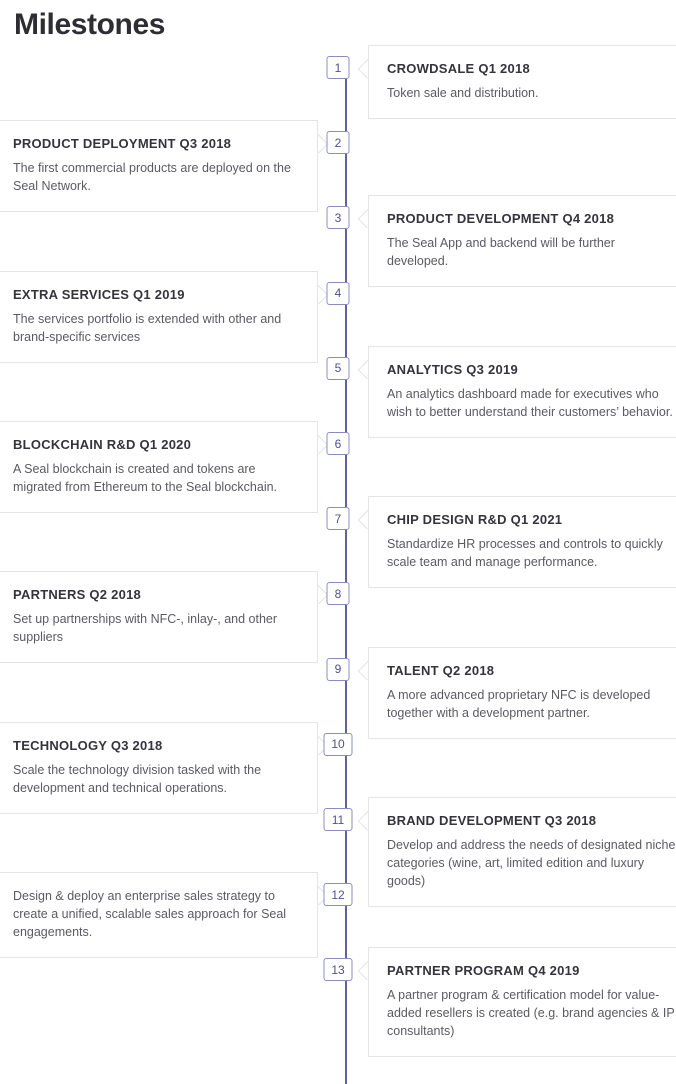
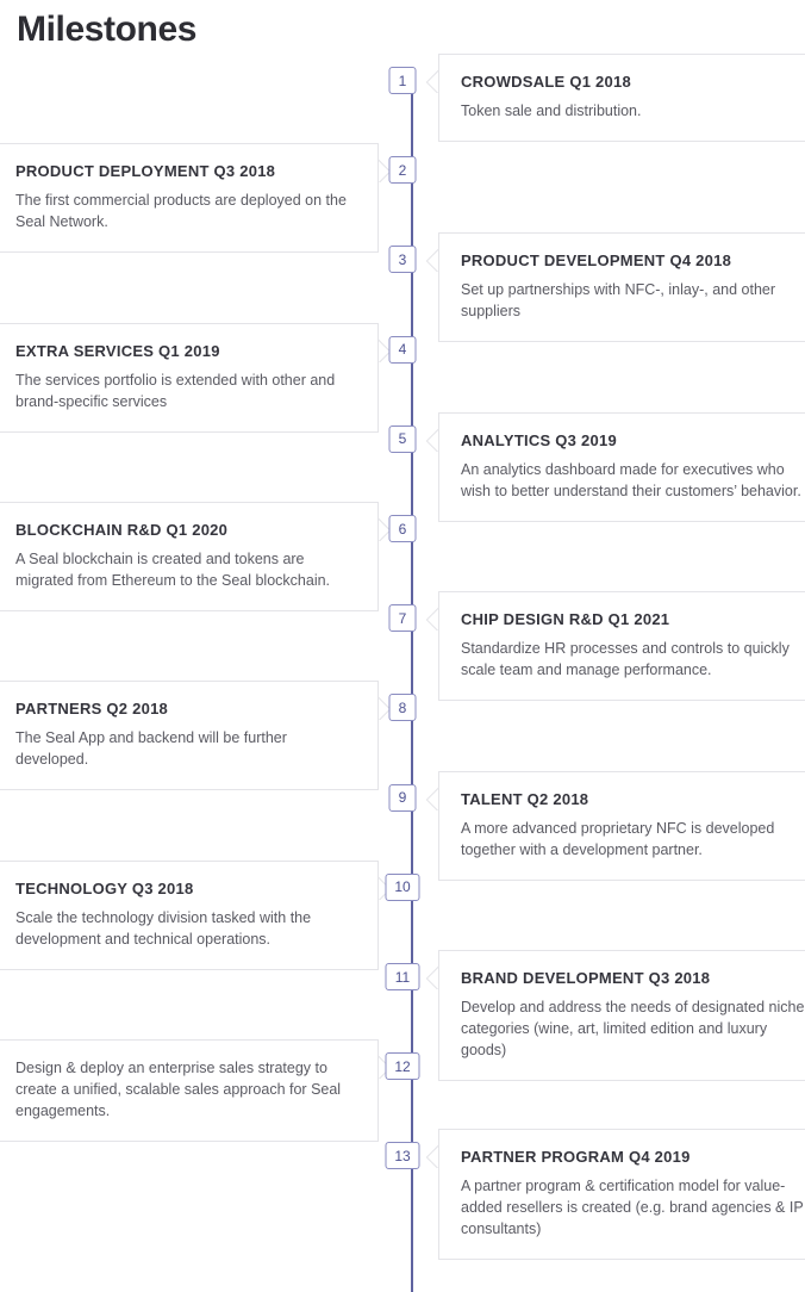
  Milestones
  1
  CROWDSALE Q1 2018
  Token sale and distribution.
  2
  PRODUCT DEPLOYMENT Q3 2018
  The first commercial products are deployed on the Seal Network.
  3
  PRODUCT DEVELOPMENT Q4 2018
- The Seal App and backend will be further developed.
+ Set up partnerships with NFC-, inlay-, and other suppliers
  4
  EXTRA SERVICES Q1 2019
  The services portfolio is extended with other and brand-specific services
  5
  ANALYTICS Q3 2019
  An analytics dashboard made for executives who wish to better understand their customers’ behavior.
  6
  BLOCKCHAIN R&D Q1 2020
  A Seal blockchain is created and tokens are migrated from Ethereum to the Seal blockchain.
  7
  CHIP DESIGN R&D Q1 2021
  Standardize HR processes and controls to quickly scale team and manage performance.
  8
  PARTNERS Q2 2018
- Set up partnerships with NFC-, inlay-, and other suppliers
+ The Seal App and backend will be further developed.
  9
  TALENT Q2 2018
  A more advanced proprietary NFC is developed together with a development partner.
  10
  TECHNOLOGY Q3 2018
  Scale the technology division tasked with the development and technical operations.
  11
  BRAND DEVELOPMENT Q3 2018
  Develop and address the needs of designated niche categories (wine, art, limited edition and luxury goods)
  12
  Design & deploy an enterprise sales strategy to create a unified, scalable sales approach for Seal engagements.
  13
  PARTNER PROGRAM Q4 2019
  A partner program & certification model for value-added resellers is created (e.g. brand agencies & IP consultants)
